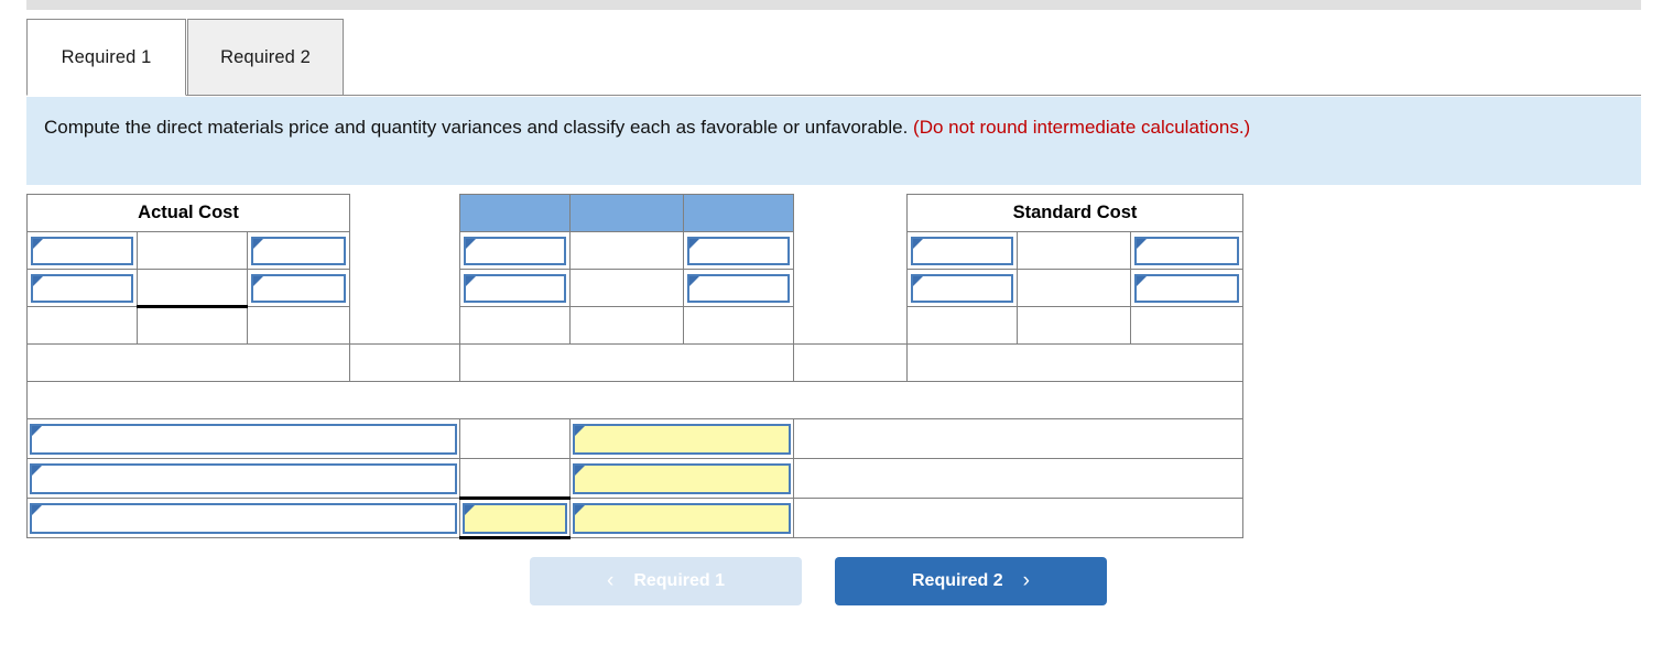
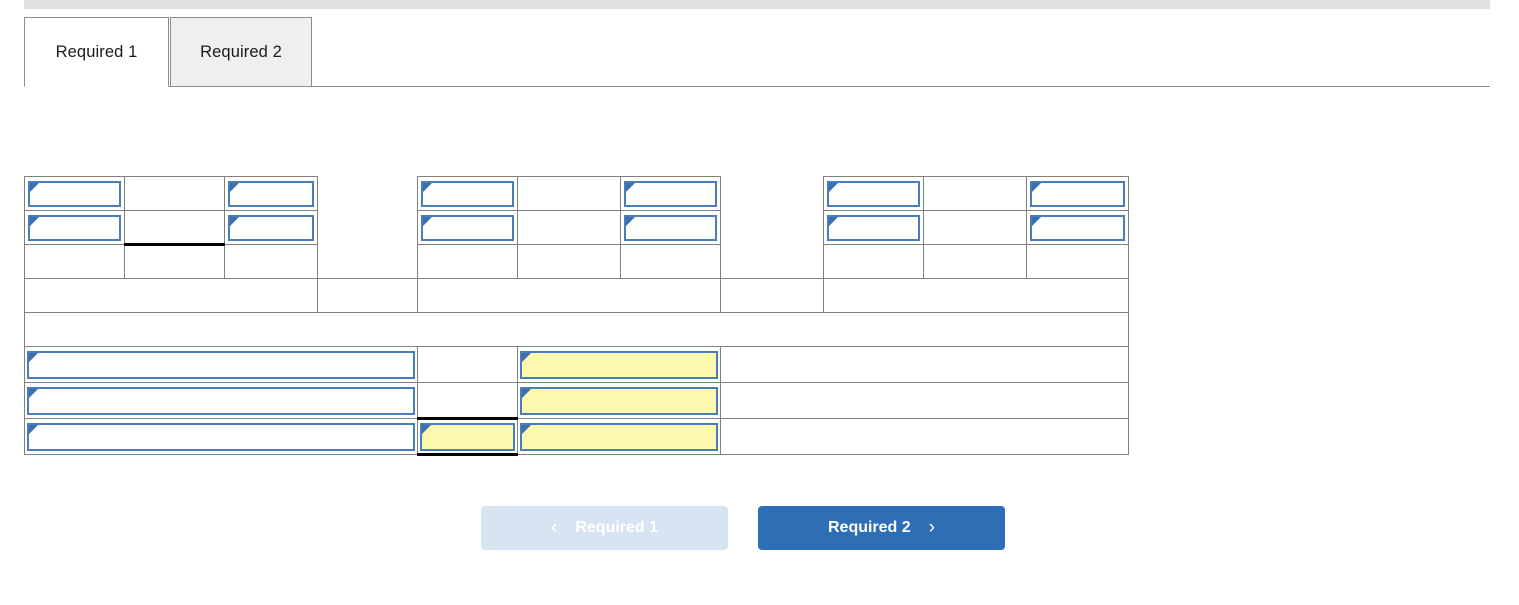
  Required 1
  Required 2
- Compute the direct materials price and quantity variances and classify each as favorable or unfavorable. (Do not round intermediate calculations.)
- Actual Cost						Standard Cost
  ‹
  Required 1
  Required 2
  ›
